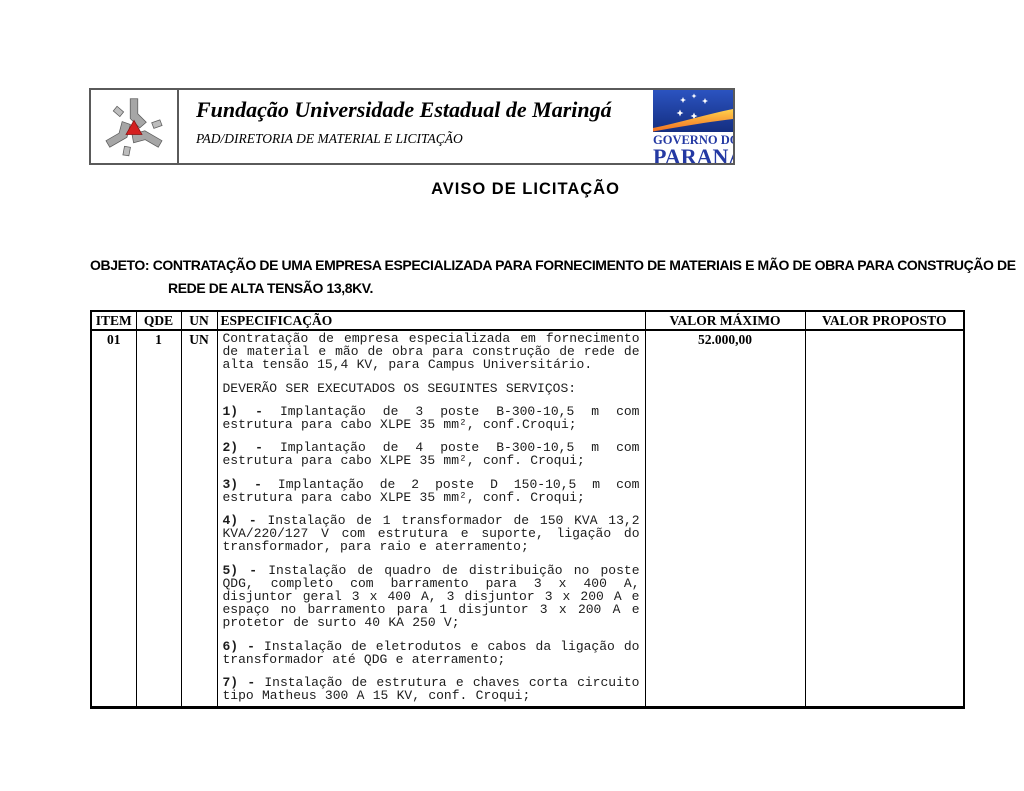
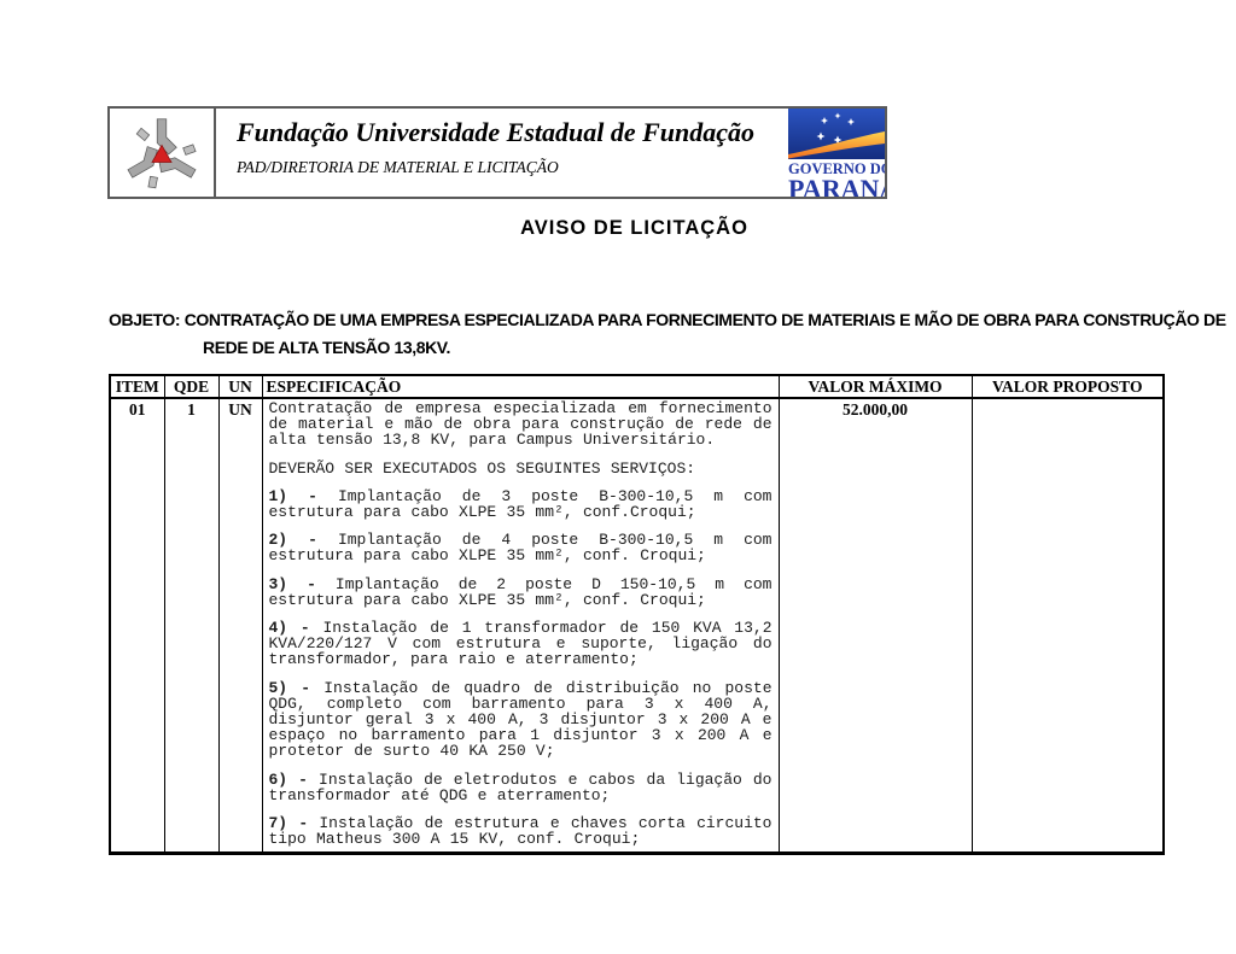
- Fundação Universidade Estadual de Maringá
+ Fundação Universidade Estadual de Fundação
  PAD/DIRETORIA DE MATERIAL E LICITAÇÃO
  GOVERNO D
  PARAN
  AVISO DE LICITAÇÃO
  OBJETO: CONTRATAÇÃO DE UMA EMPRESA ESPECIALIZADA PARA FORNECIMENTO DE MATERIAIS E MÃO DE OBRA PARA CONSTRUÇÃO DE REDE DE ALTA TENSÃO 13,8KV.
  ITEM	QDE	UN	ESPECIFICAÇÃO	VALOR MÁXIMO	VALOR PROPOSTO
- 01	1	UN	Contratação de empresa especializada em fornecimento de material e mão de obra para construção de rede de alta tensão 15,4 KV, para Campus Universitário. DEVERÃO SER EXECUTADOS OS SEGUINTES SERVIÇOS: 1) - Implantação de 3 poste B-300-10,5 m com estrutura para cabo XLPE 35 mm², conf.Croqui; 2) - Implantação de 4 poste B-300-10,5 m com estrutura para cabo XLPE 35 mm², conf. Croqui; 3) - Implantação de 2 poste D 150-10,5 m com estrutura para cabo XLPE 35 mm², conf. Croqui; 4) - Instalação de 1 transformador de 150 KVA 13,2 KVA/220/127 V com estrutura e suporte, ligação do transformador, para raio e aterramento; 5) - Instalação de quadro de distribuição no poste QDG, completo com barramento para 3 x 400 A, disjuntor geral 3 x 400 A, 3 disjuntor 3 x 200 A e espaço no barramento para 1 disjuntor 3 x 200 A e protetor de surto 40 KA 250 V; 6) - Instalação de eletrodutos e cabos da ligação do transformador até QDG e aterramento; 7) - Instalação de estrutura e chaves corta circuito tipo Matheus 300 A 15 KV, conf. Croqui;	52.000,00
+ 01	1	UN	Contratação de empresa especializada em fornecimento de material e mão de obra para construção de rede de alta tensão 13,8 KV, para Campus Universitário. DEVERÃO SER EXECUTADOS OS SEGUINTES SERVIÇOS: 1) - Implantação de 3 poste B-300-10,5 m com estrutura para cabo XLPE 35 mm², conf.Croqui; 2) - Implantação de 4 poste B-300-10,5 m com estrutura para cabo XLPE 35 mm², conf. Croqui; 3) - Implantação de 2 poste D 150-10,5 m com estrutura para cabo XLPE 35 mm², conf. Croqui; 4) - Instalação de 1 transformador de 150 KVA 13,2 KVA/220/127 V com estrutura e suporte, ligação do transformador, para raio e aterramento; 5) - Instalação de quadro de distribuição no poste QDG, completo com barramento para 3 x 400 A, disjuntor geral 3 x 400 A, 3 disjuntor 3 x 200 A e espaço no barramento para 1 disjuntor 3 x 200 A e protetor de surto 40 KA 250 V; 6) - Instalação de eletrodutos e cabos da ligação do transformador até QDG e aterramento; 7) - Instalação de estrutura e chaves corta circuito tipo Matheus 300 A 15 KV, conf. Croqui;	52.000,00
